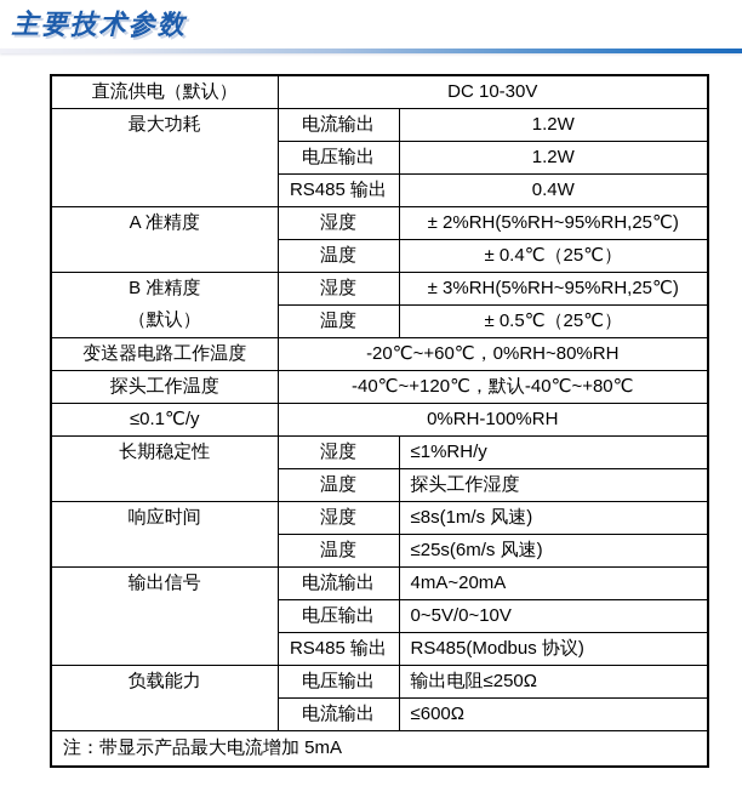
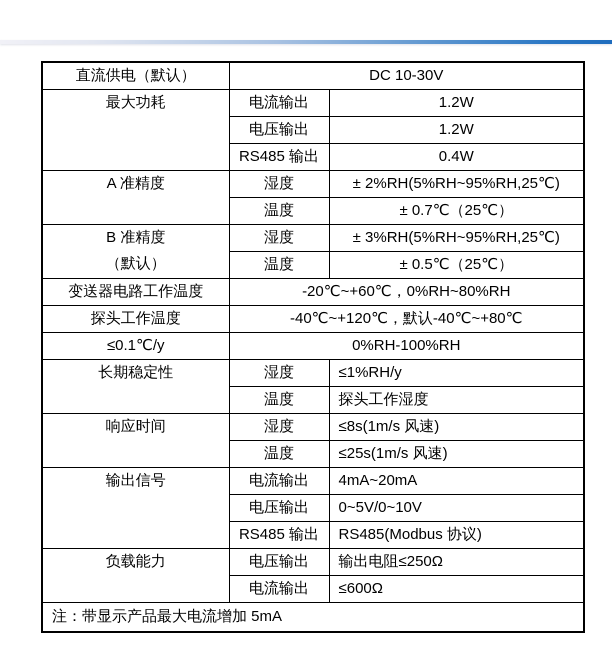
- 主要技术参数
  直流供电（默认）	DC 10-30V
  最大功耗	电流输出	1.2W
  电压输出	1.2W
  RS485 输出	0.4W
  A 准精度	湿度	± 2%RH(5%RH~95%RH,25℃)
- 温度	± 0.4℃（25℃）
+ 温度	± 0.7℃（25℃）
  B 准精度 （默认）	湿度	± 3%RH(5%RH~95%RH,25℃)
  温度	± 0.5℃（25℃）
  变送器电路工作温度	-20℃~+60℃，0%RH~80%RH
  探头工作温度	-40℃~+120℃，默认-40℃~+80℃
  ≤0.1℃/y	0%RH-100%RH
  长期稳定性	湿度	≤1%RH/y
  温度	探头工作湿度
  响应时间	湿度	≤8s(1m/s 风速)
- 温度	≤25s(6m/s 风速)
+ 温度	≤25s(1m/s 风速)
  输出信号	电流输出	4mA~20mA
  电压输出	0~5V/0~10V
  RS485 输出	RS485(Modbus 协议)
  负载能力	电压输出	输出电阻≤250Ω
  电流输出	≤600Ω
  注：带显示产品最大电流增加 5mA
